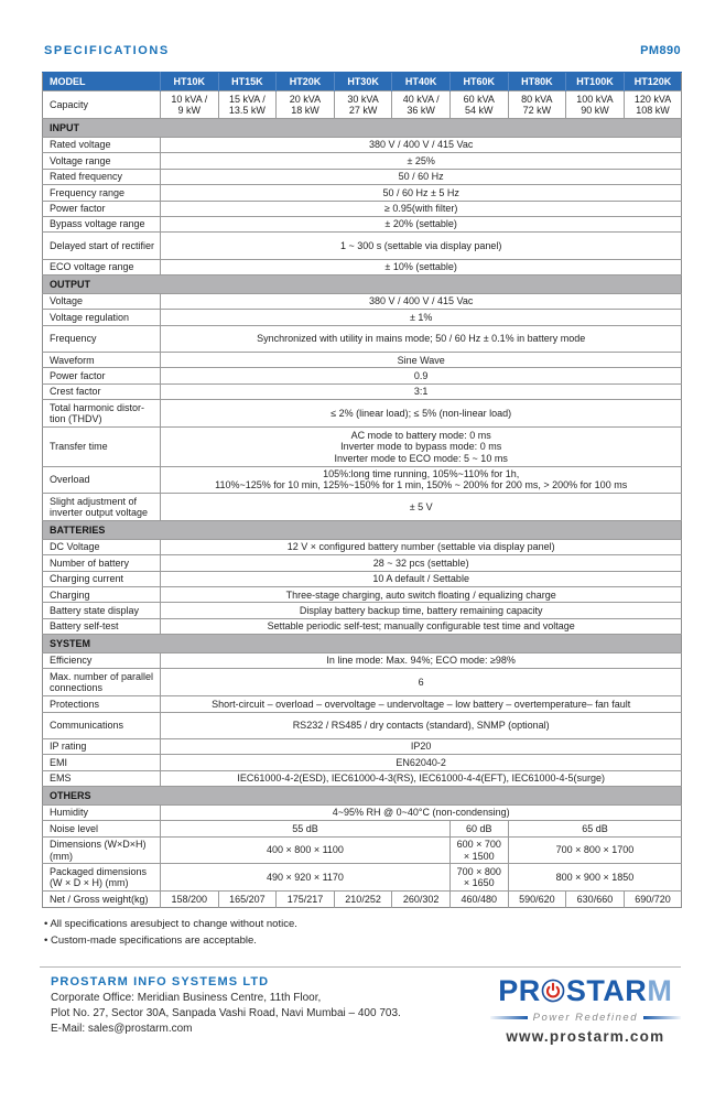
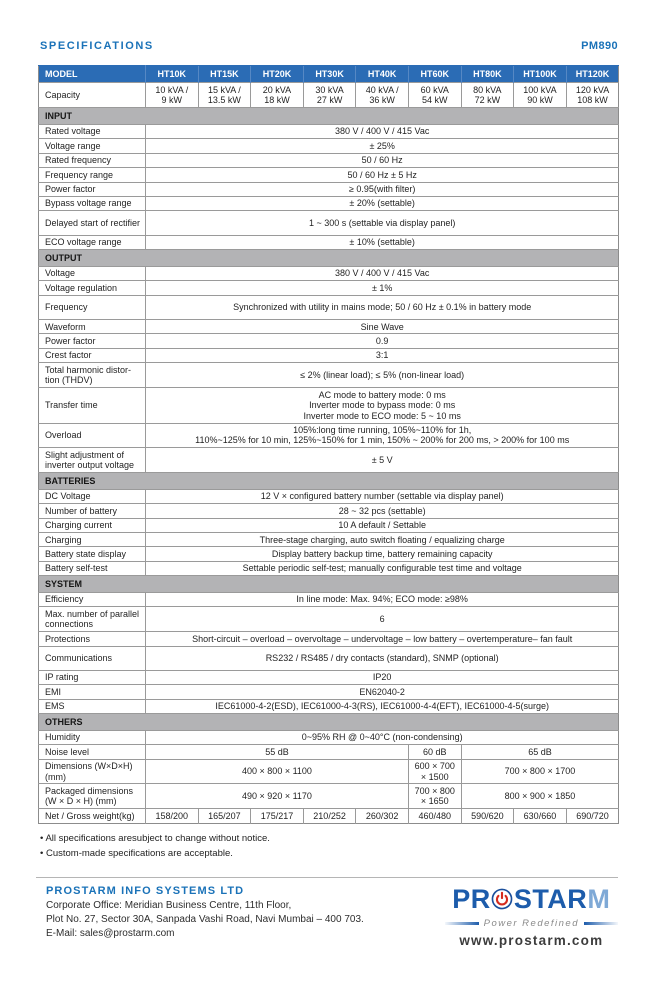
  SPECIFICATIONS
  PM890
  MODEL	HT10K	HT15K	HT20K	HT30K	HT40K	HT60K	HT80K	HT100K	HT120K
  Capacity	10 kVA / 9 kW	15 kVA / 13.5 kW	20 kVA 18 kW	30 kVA 27 kW	40 kVA / 36 kW	60 kVA 54 kW	80 kVA 72 kW	100 kVA 90 kW	120 kVA 108 kW
  INPUT
  Rated voltage	380 V / 400 V / 415 Vac
  Voltage range	± 25%
  Rated frequency	50 / 60 Hz
  Frequency range	50 / 60 Hz ± 5 Hz
  Power factor	≥ 0.95(with filter)
  Bypass voltage range	± 20% (settable)
  Delayed start of rectifier	1 ~ 300 s (settable via display panel)
  ECO voltage range	± 10% (settable)
  OUTPUT
  Voltage	380 V / 400 V / 415 Vac
  Voltage regulation	± 1%
  Frequency	Synchronized with utility in mains mode; 50 / 60 Hz ± 0.1% in battery mode
  Waveform	Sine Wave
  Power factor	0.9
  Crest factor	3:1
  Total harmonic distor- tion (THDV)	≤ 2% (linear load); ≤ 5% (non-linear load)
  Transfer time	AC mode to battery mode: 0 ms Inverter mode to bypass mode: 0 ms Inverter mode to ECO mode: 5 ~ 10 ms
  Overload	105%:long time running, 105%~110% for 1h, 110%~125% for 10 min, 125%~150% for 1 min, 150% ~ 200% for 200 ms, > 200% for 100 ms
  Slight adjustment of inverter output voltage	± 5 V
  BATTERIES
  DC Voltage	12 V × configured battery number (settable via display panel)
  Number of battery	28 ~ 32 pcs (settable)
  Charging current	10 A default / Settable
  Charging	Three-stage charging, auto switch floating / equalizing charge
  Battery state display	Display battery backup time, battery remaining capacity
  Battery self-test	Settable periodic self-test; manually configurable test time and voltage
  SYSTEM
  Efficiency	In line mode: Max. 94%; ECO mode: ≥98%
  Max. number of parallel connections	6
  Protections	Short-circuit – overload – overvoltage – undervoltage – low battery – overtemperature– fan fault
  Communications	RS232 / RS485 / dry contacts (standard), SNMP (optional)
  IP rating	IP20
  EMI	EN62040-2
  EMS	IEC61000-4-2(ESD), IEC61000-4-3(RS), IEC61000-4-4(EFT), IEC61000-4-5(surge)
  OTHERS
- Humidity	4~95% RH @ 0~40°C (non-condensing)
+ Humidity	0~95% RH @ 0~40°C (non-condensing)
  Noise level	55 dB	60 dB	65 dB
  Dimensions (W×D×H) (mm)	400 × 800 × 1100	600 × 700 × 1500	700 × 800 × 1700
  Packaged dimensions (W × D × H) (mm)	490 × 920 × 1170	700 × 800 × 1650	800 × 900 × 1850
  Net / Gross weight(kg)	158/200	165/207	175/217	210/252	260/302	460/480	590/620	630/660	690/720
  • All specifications aresubject to change without notice.
  • Custom-made specifications are acceptable.
  PROSTARM INFO SYSTEMS LTD
  Corporate Office: Meridian Business Centre, 11th Floor,
  Plot No. 27, Sector 30A, Sanpada Vashi Road, Navi Mumbai – 400 703.
  E-Mail: sales@prostarm.com
  PR STARM
  Power Redefined
  www.prostarm.com
